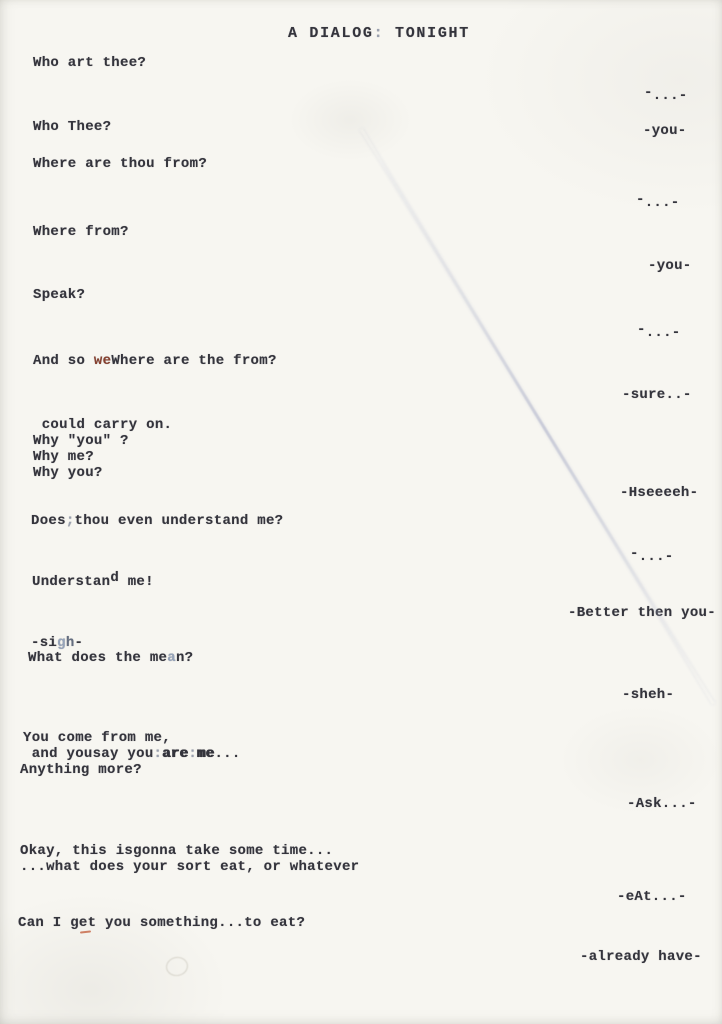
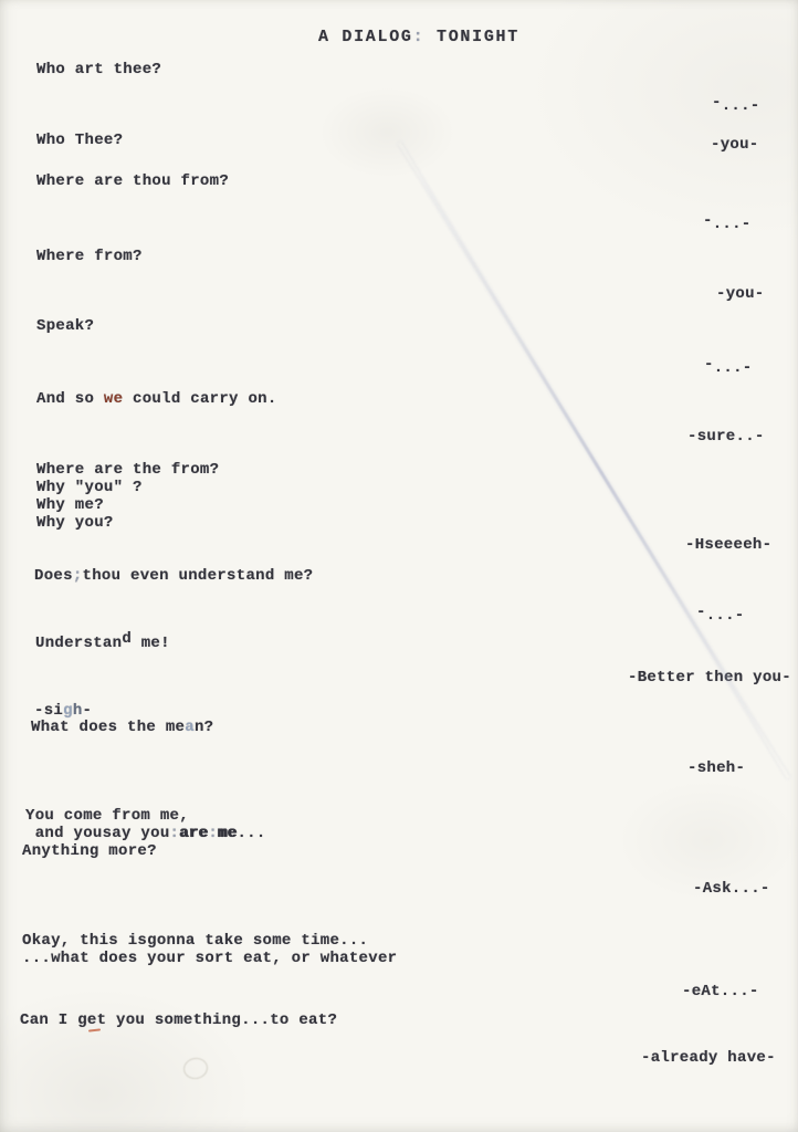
  A DIALOG: TONIGHT
  Who art thee?
  -...-
  Who Thee?
  -you-
  Where are thou from?
  -...-
  Where from?
  -you-
  Speak?
  -...-
- And so weWhere are the from?
+ And so we could carry on.
  -sure..-
- could carry on.
+ Where are the from?
  Why "you" ?
  Why me?
  Why you?
  -Hseeeeh-
  Does;thou even understand me?
  -...-
  Understand me!
  -Better thn you-
  -sigh-
  What does the mean?
  -sheh-
  You come from me,
  and yousay you:are:me...
  Anything more?
  -Ask...-
  Okay, this isgonna take some time...
  ...what does your sort eat, or whatever
  -eAt...-
  Can I get you something...to eat?
  -already have-
